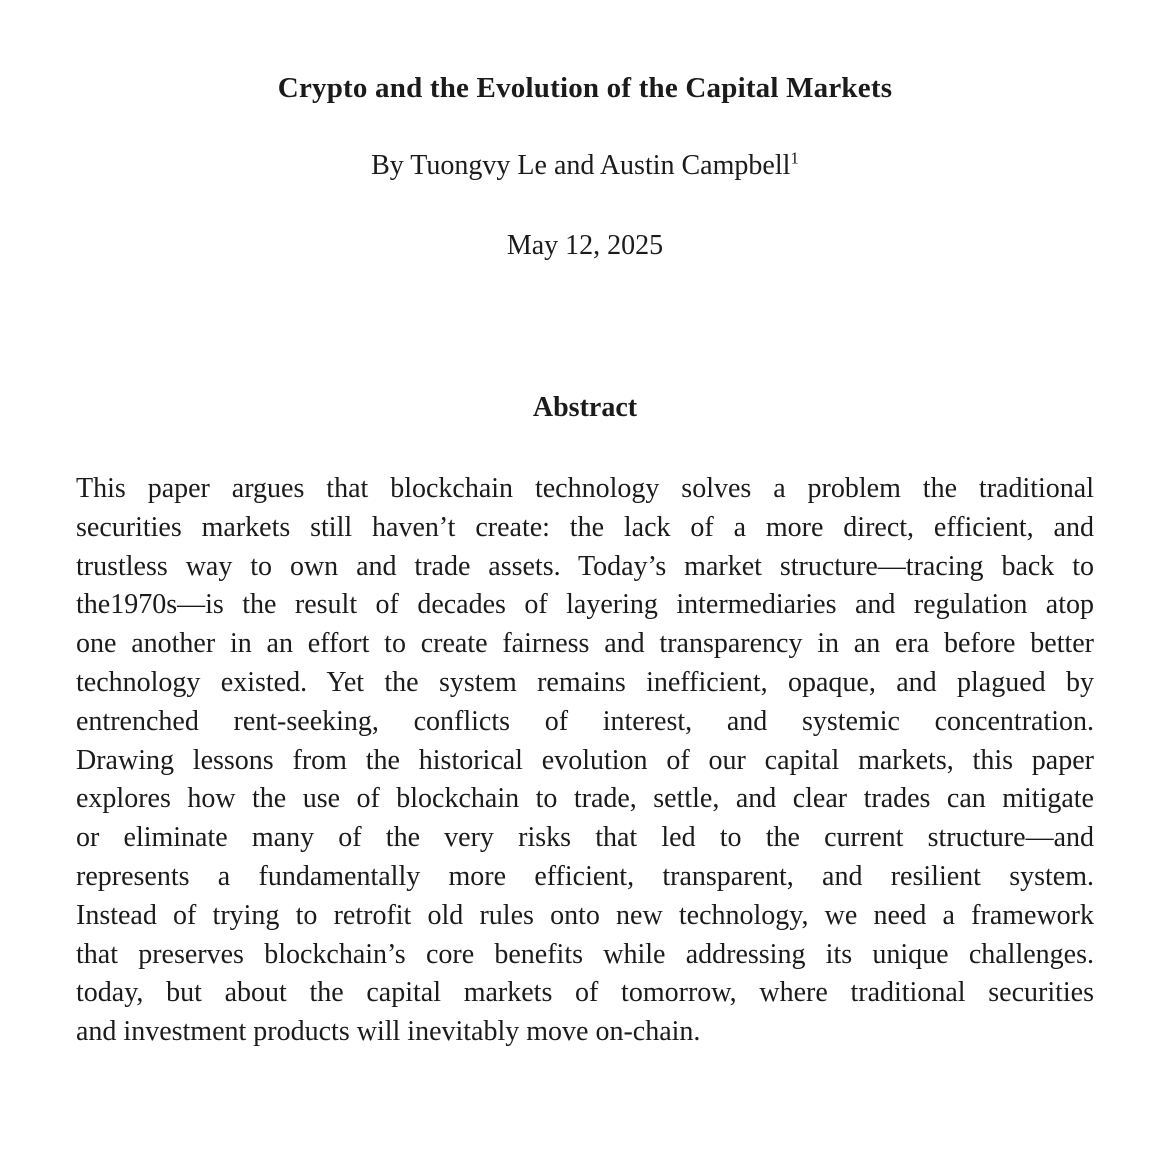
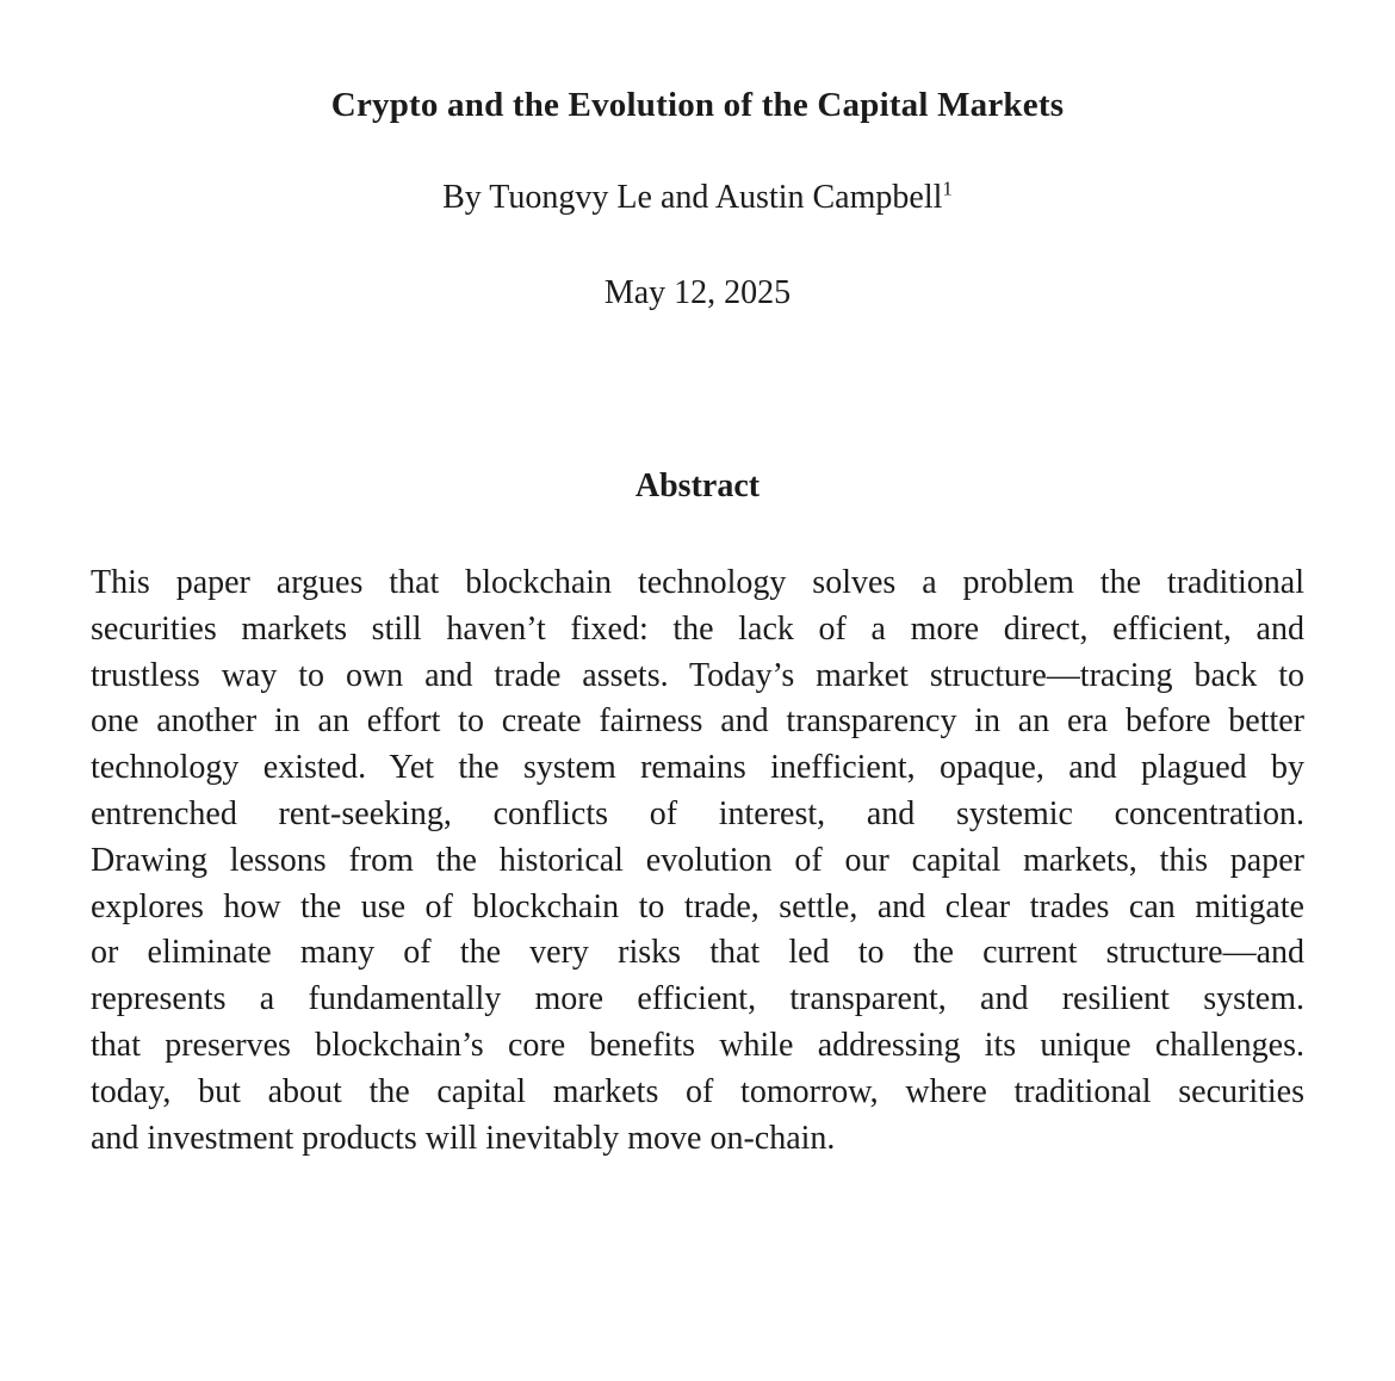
  Crypto and the Evolution of the Capital Markets
  By Tuongvy Le and Austin Campbell1
  May 12, 2025
  Abstract
  This paper argues that blockchain technology solves a problem the traditional
- securities markets still haven’t create: the lack of a more direct, efficient, and
+ securities markets still haven’t fixed: the lack of a more direct, efficient, and
  trustless way to own and trade assets. Today’s market structure—tracing back to
- the1970s—is the result of decades of layering intermediaries and regulation atop
  one another in an effort to create fairness and transparency in an era before better
  technology existed. Yet the system remains inefficient, opaque, and plagued by
  entrenched rent-seeking, conflicts of interest, and systemic concentration.
  Drawing lessons from the historical evolution of our capital markets, this paper
  explores how the use of blockchain to trade, settle, and clear trades can mitigate
  or eliminate many of the very risks that led to the current structure—and
  represents a fundamentally more efficient, transparent, and resilient system.
- Instead of trying to retrofit old rules onto new technology, we need a framework
  that preserves blockchain’s core benefits while addressing its unique challenges.
  today, but about the capital markets of tomorrow, where traditional securities
  and investment products will inevitably move on-chain.
